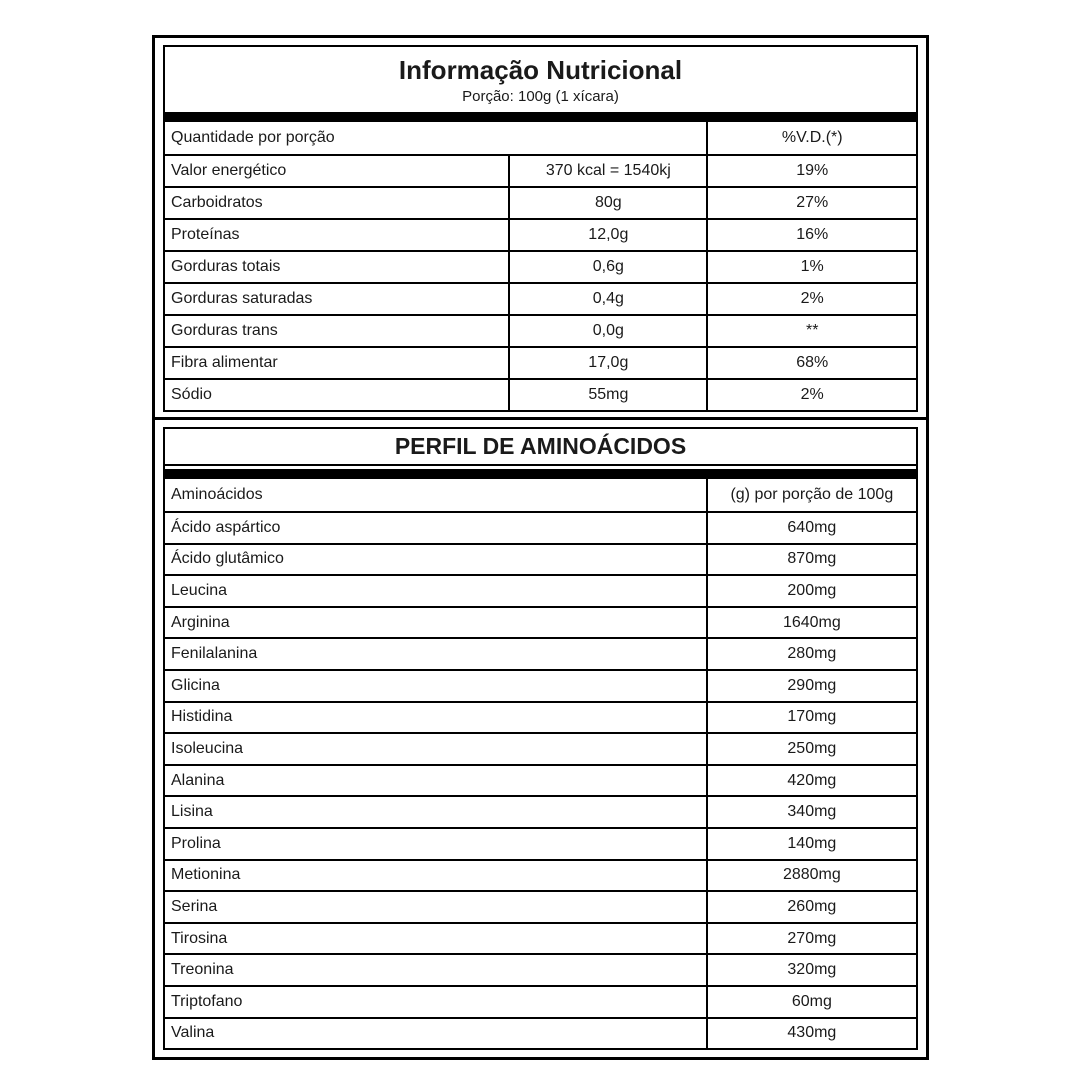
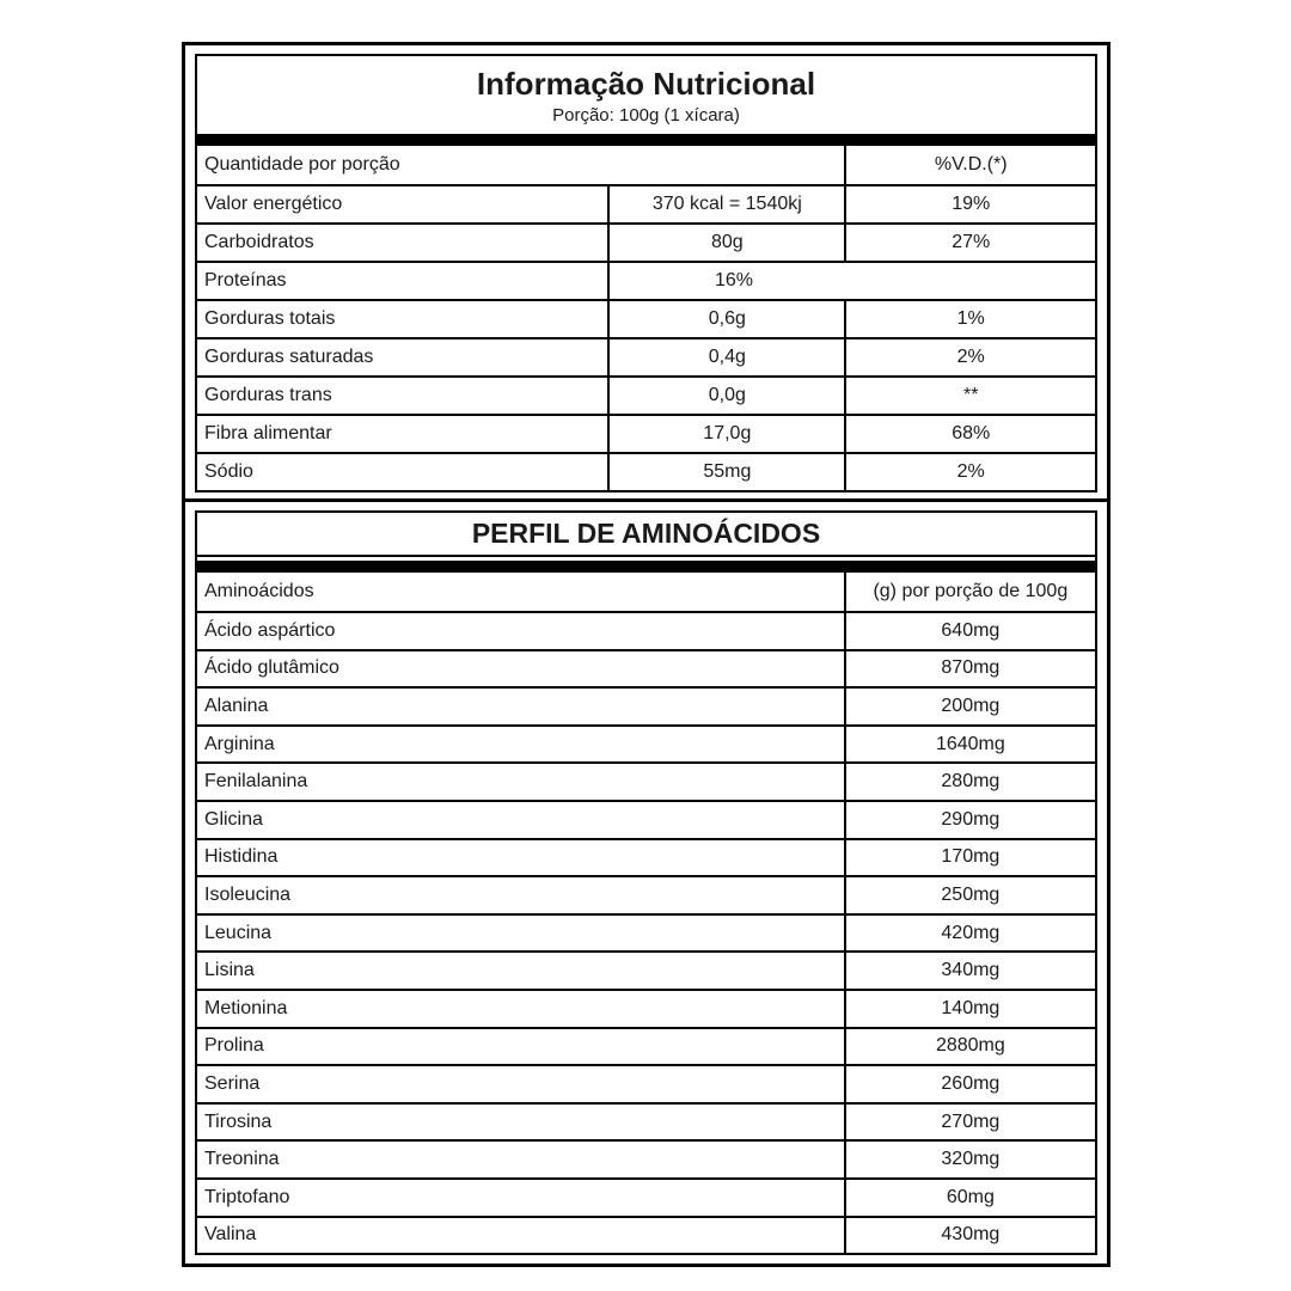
  Informação Nutricional
  Porção: 100g (1 xícara)
  Quantidade por porção
  %V.D.(*)
  Valor energético
  370 kcal = 1540kj
  19%
  Carboidratos
  80g
  27%
  Proteínas
- 12,0g
  16%
  Gorduras totais
  0,6g
  1%
  Gorduras saturadas
  0,4g
  2%
  Gorduras trans
  0,0g
  **
  Fibra alimentar
  17,0g
  68%
  Sódio
  55mg
  2%
  PERFIL DE AMINOÁCIDOS
  Aminoácidos
  (g) por porção de 100g
  Ácido aspártico
  640mg
  Ácido glutâmico
  870mg
- Leucina
+ Alanina
  200mg
  Arginina
  1640mg
  Fenilalanina
  280mg
  Glicina
  290mg
  Histidina
  170mg
  Isoleucina
  250mg
- Alanina
+ Leucina
  420mg
  Lisina
  340mg
- Prolina
+ Metionina
  140mg
- Metionina
+ Prolina
  2880mg
  Serina
  260mg
  Tirosina
  270mg
  Treonina
  320mg
  Triptofano
  60mg
  Valina
  430mg
